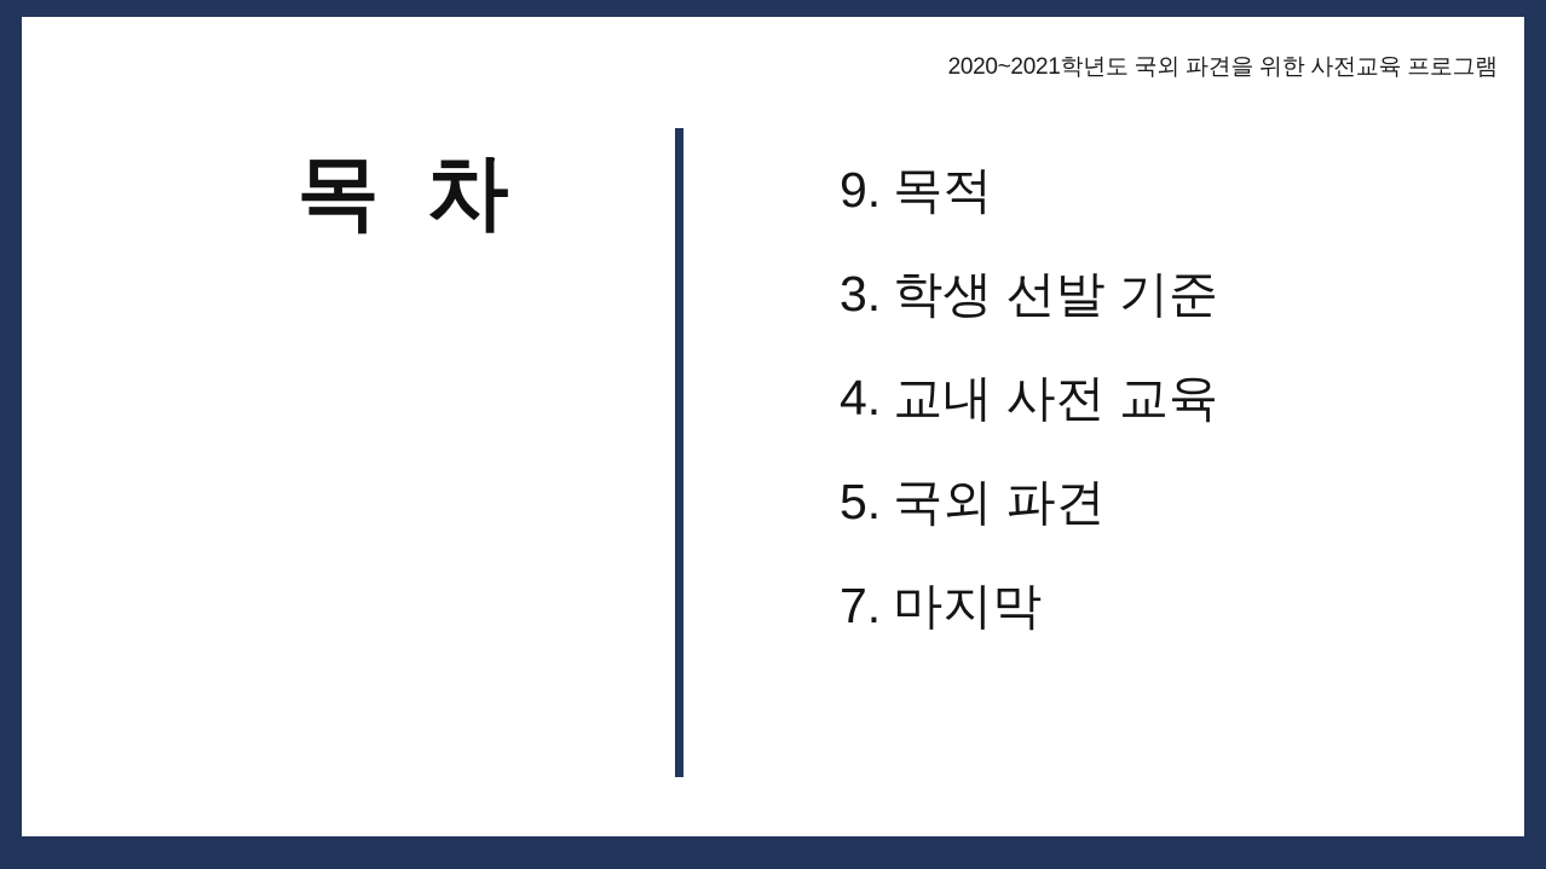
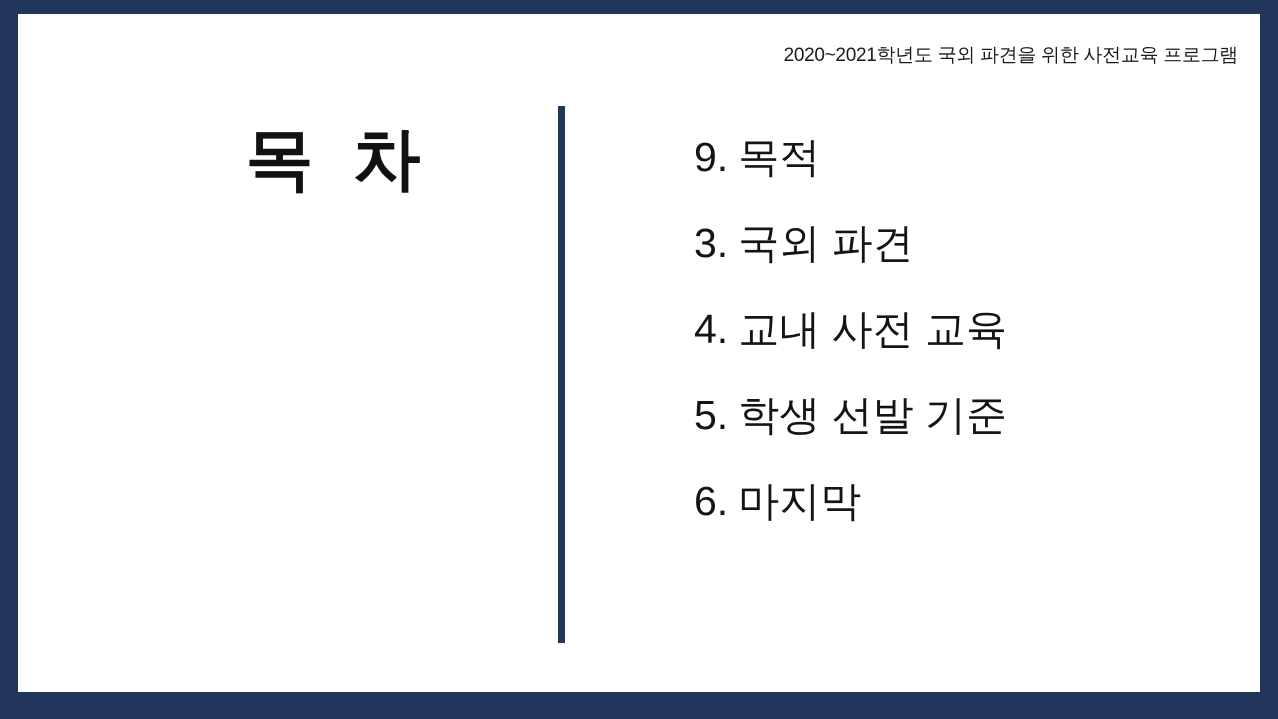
  2020~2021학년도 국외 파견을 위한 사전교육 프로그램
  목 차
  9. 목적
- 3. 학생 선발 기준
+ 3. 국외 파견
  4. 교내 사전 교육
- 5. 국외 파견
+ 5. 학생 선발 기준
- 7. 마지막
+ 6. 마지막
